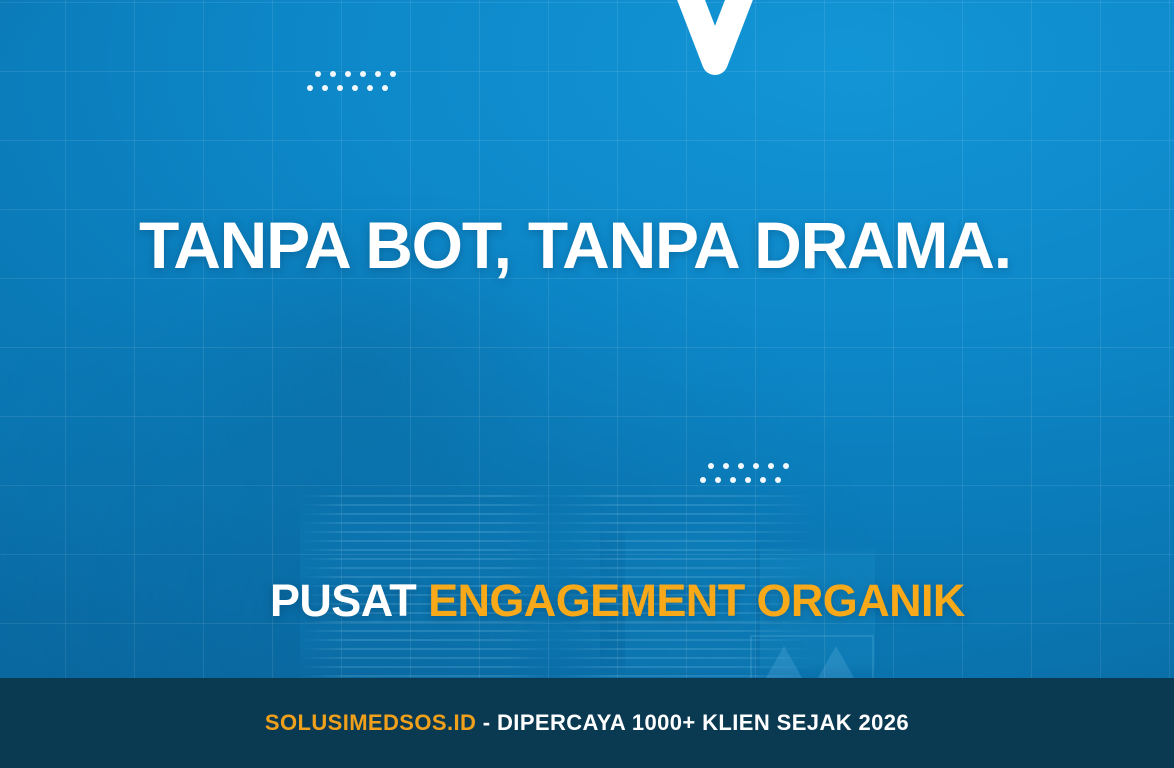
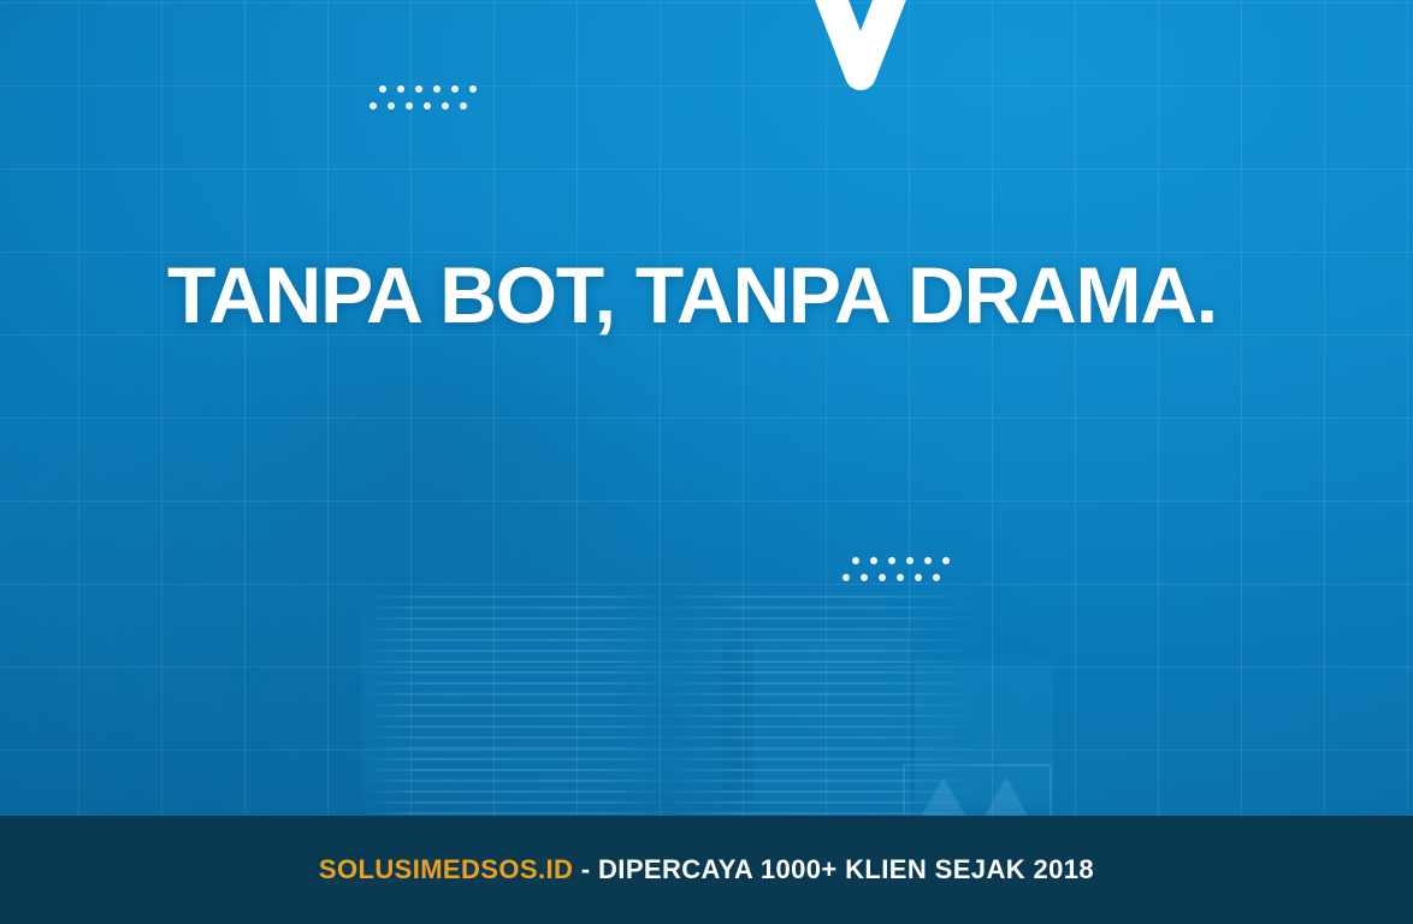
  TANPA BOT, TANPA DRAMA.
- PUSAT ENGAGEMENT ORGANIK
- SOLUSIMEDSOS.ID - DIPERCAYA 1000+ KLIEN SEJAK 2026
+ SOLUSIMEDSOS.ID - DIPERCAYA 1000+ KLIEN SEJAK 2018
